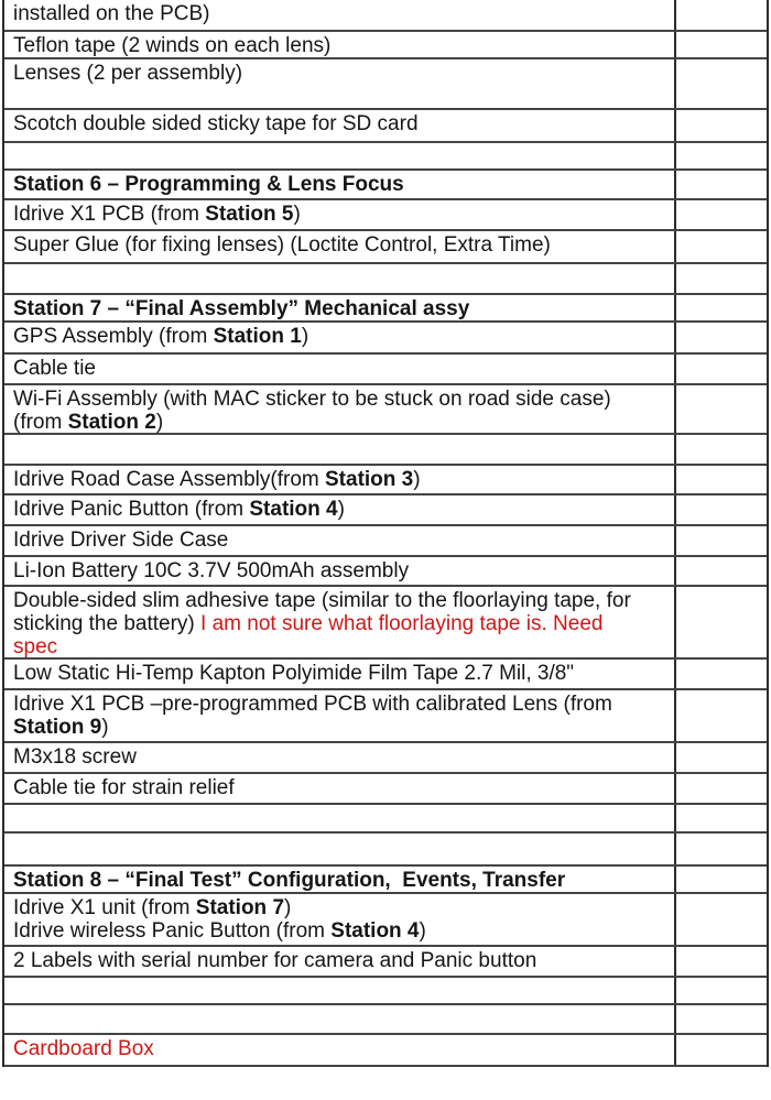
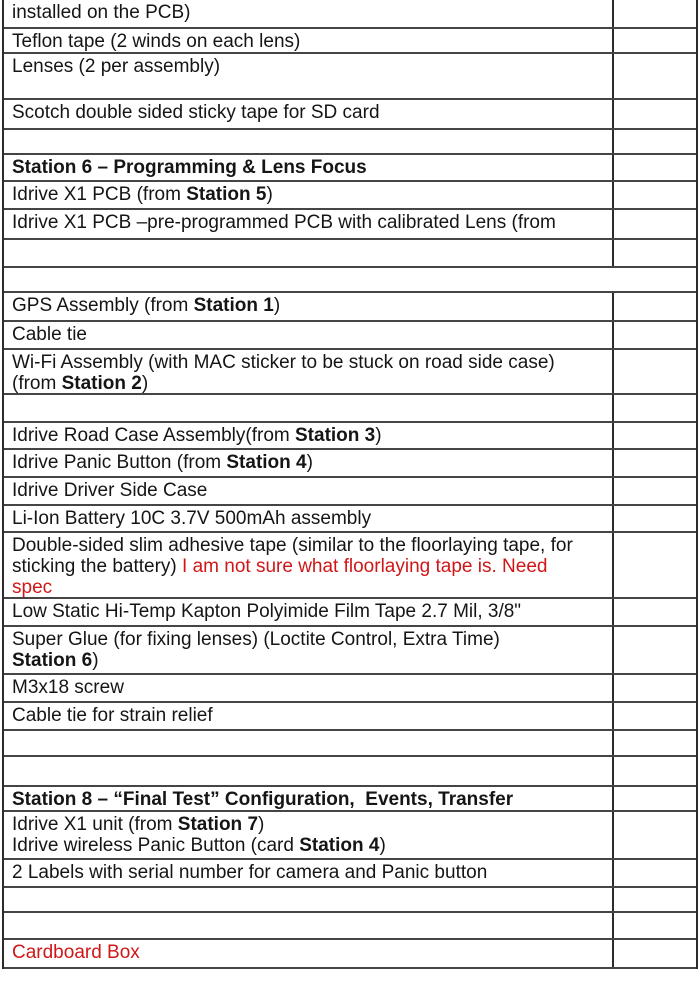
  installed on the PCB)
  Teflon tape (2 winds on each lens)
  Lenses (2 per assembly)
  Scotch double sided sticky tape for SD card
  Station 6 – Programming & Lens Focus
  Idrive X1 PCB (from Station 5)
- Super Glue (for fixing lenses) (Loctite Control, Extra Time)
+ Idrive X1 PCB –pre-programmed PCB with calibrated Lens (from
- Station 7 – “Final Assembly” Mechanical assy
  GPS Assembly (from Station 1)
  Cable tie
  Wi-Fi Assembly (with MAC sticker to be stuck on road side case)
  (from Station 2)
  Idrive Road Case Assembly(from Station 3)
  Idrive Panic Button (from Station 4)
  Idrive Driver Side Case
  Li-Ion Battery 10C 3.7V 500mAh assembly
  Double-sided slim adhesive tape (similar to the floorlaying tape, for
  sticking the battery) I am not sure what floorlaying tape is. Need
  spec
  Low Static Hi-Temp Kapton Polyimide Film Tape 2.7 Mil, 3/8"
- Idrive X1 PCB –pre-programmed PCB with calibrated Lens (from
+ Super Glue (for fixing lenses) (Loctite Control, Extra Time)
- Station 9)
+ Station 6)
  M3x18 screw
  Cable tie for strain relief
  Station 8 – “Final Test” Configuration, Events, Transfer
  Idrive X1 unit (from Station 7)
- Idrive wireless Panic Button (from Station 4)
+ Idrive wireless Panic Button (card Station 4)
  2 Labels with serial number for camera and Panic button
  Cardboard Box
